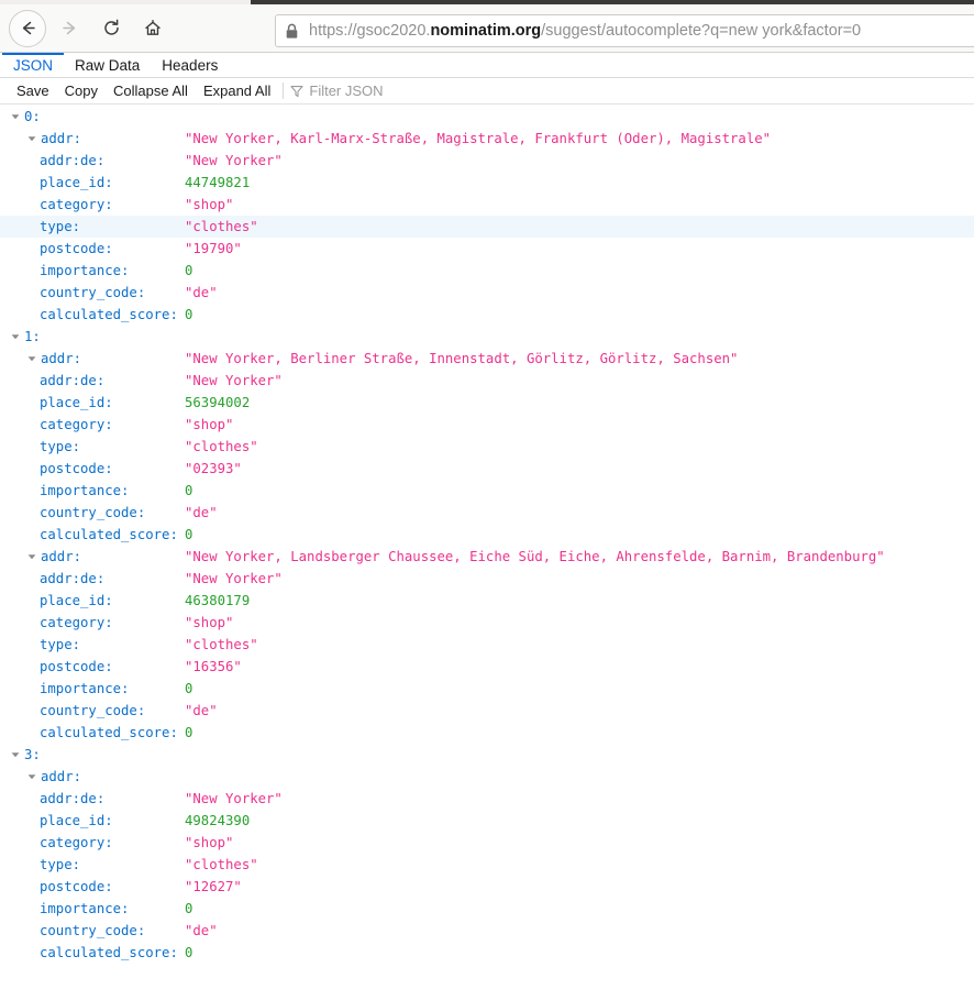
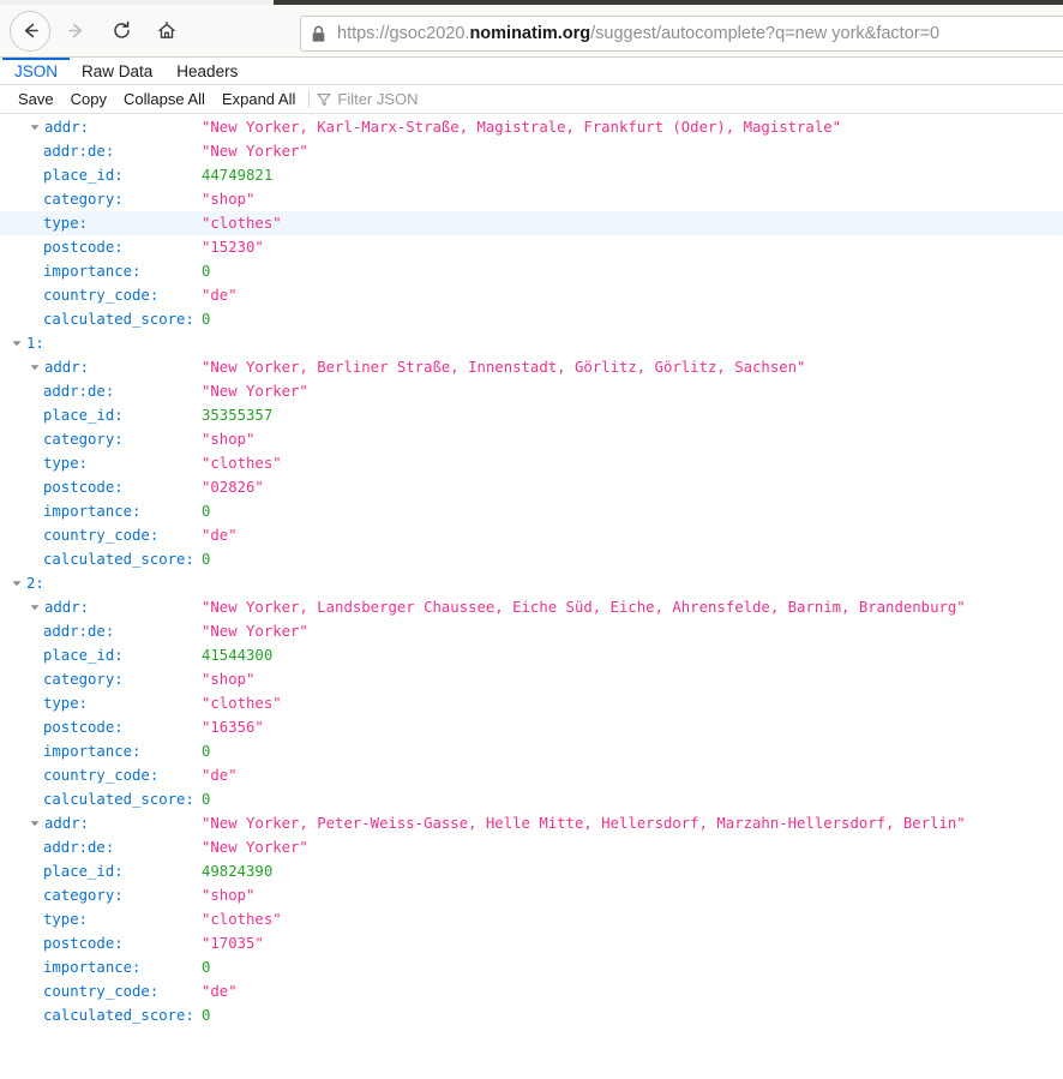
  https://gsoc2020.nominatim.org/suggest/autocomplete?q=new york&factor=0
  JSON
  Raw Data
  Headers
  Save
  Copy
  Collapse All
  Expand All
  Filter JSON
- 0:
  addr:
  "New Yorker, Karl-Marx-Straße, Magistrale, Frankfurt (Oder), Magistrale"
  addr:de:
  "New Yorker"
  place_id:
  44749821
  category:
  "shop"
  type:
  "clothes"
  postcode:
- "19790"
+ "15230"
  importance:
  0
  country_code:
  "de"
  calculated_score:
  0
  1:
  addr:
  "New Yorker, Berliner Straße, Innenstadt, Görlitz, Görlitz, Sachsen"
  addr:de:
  "New Yorker"
  place_id:
- 56394002
+ 35355357
  category:
  "shop"
  type:
  "clothes"
  postcode:
- "02393"
+ "02826"
  importance:
  0
  country_code:
  "de"
  calculated_score:
  0
+ 2:
  addr:
  "New Yorker, Landsberger Chaussee, Eiche Süd, Eiche, Ahrensfelde, Barnim, Brandenburg"
  addr:de:
  "New Yorker"
  place_id:
- 46380179
+ 41544300
  category:
  "shop"
  type:
  "clothes"
  postcode:
  "16356"
  importance:
  0
  country_code:
  "de"
  calculated_score:
  0
- 3:
  addr:
+ "New Yorker, Peter-Weiss-Gasse, Helle Mitte, Hellersdorf, Marzahn-Hellersdorf, Berlin"
  addr:de:
  "New Yorker"
  place_id:
  49824390
  category:
  "shop"
  type:
  "clothes"
  postcode:
- "12627"
+ "17035"
  importance:
  0
  country_code:
  "de"
  calculated_score:
  0
